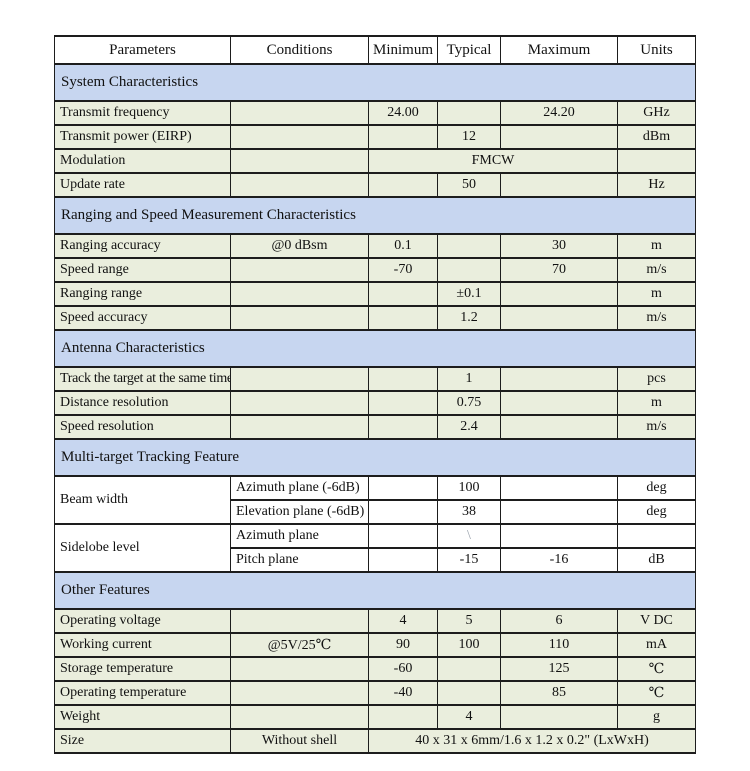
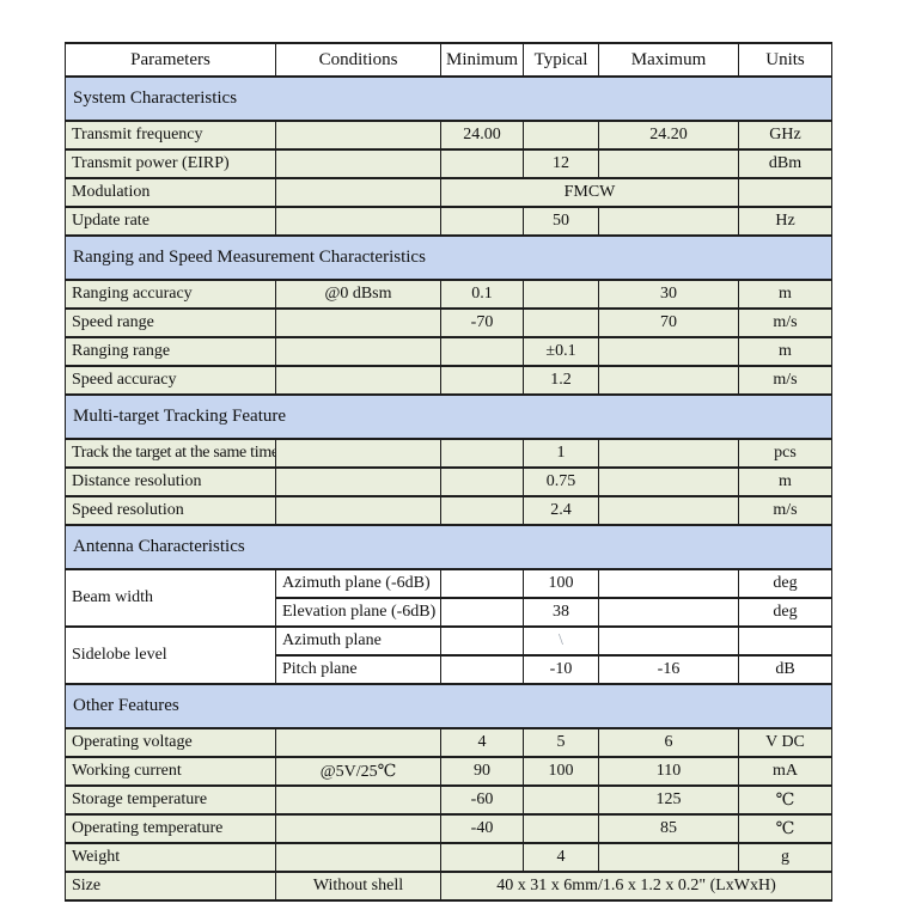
  Parameters	Conditions	Minimum	Typical	Maximum	Units
  System Characteristics
  Transmit frequency		24.00		24.20	GHz
  Transmit power (EIRP)			12		dBm
  Modulation		FMCW
  Update rate			50		Hz
  Ranging and Speed Measurement Characteristics
  Ranging accuracy	@0 dBsm	0.1		30	m
  Speed range		-70		70	m/s
  Ranging range			±0.1		m
  Speed accuracy			1.2		m/s
- Antenna Characteristics
+ Multi-target Tracking Feature
  Track the target at the same time			1		pcs
  Distance resolution			0.75		m
  Speed resolution			2.4		m/s
- Multi-target Tracking Feature
+ Antenna Characteristics
  Beam width	Azimuth plane (-6dB)		100		deg
  Elevation plane (-6dB)		38		deg
  Sidelobe level	Azimuth plane		\
- Pitch plane		-15	-16	dB
+ Pitch plane		-10	-16	dB
  Other Features
  Operating voltage		4	5	6	V DC
  Working current	@5V/25℃	90	100	110	mA
  Storage temperature		-60		125	℃
  Operating temperature		-40		85	℃
  Weight			4		g
  Size	Without shell	40 x 31 x 6mm/1.6 x 1.2 x 0.2" (LxWxH)
